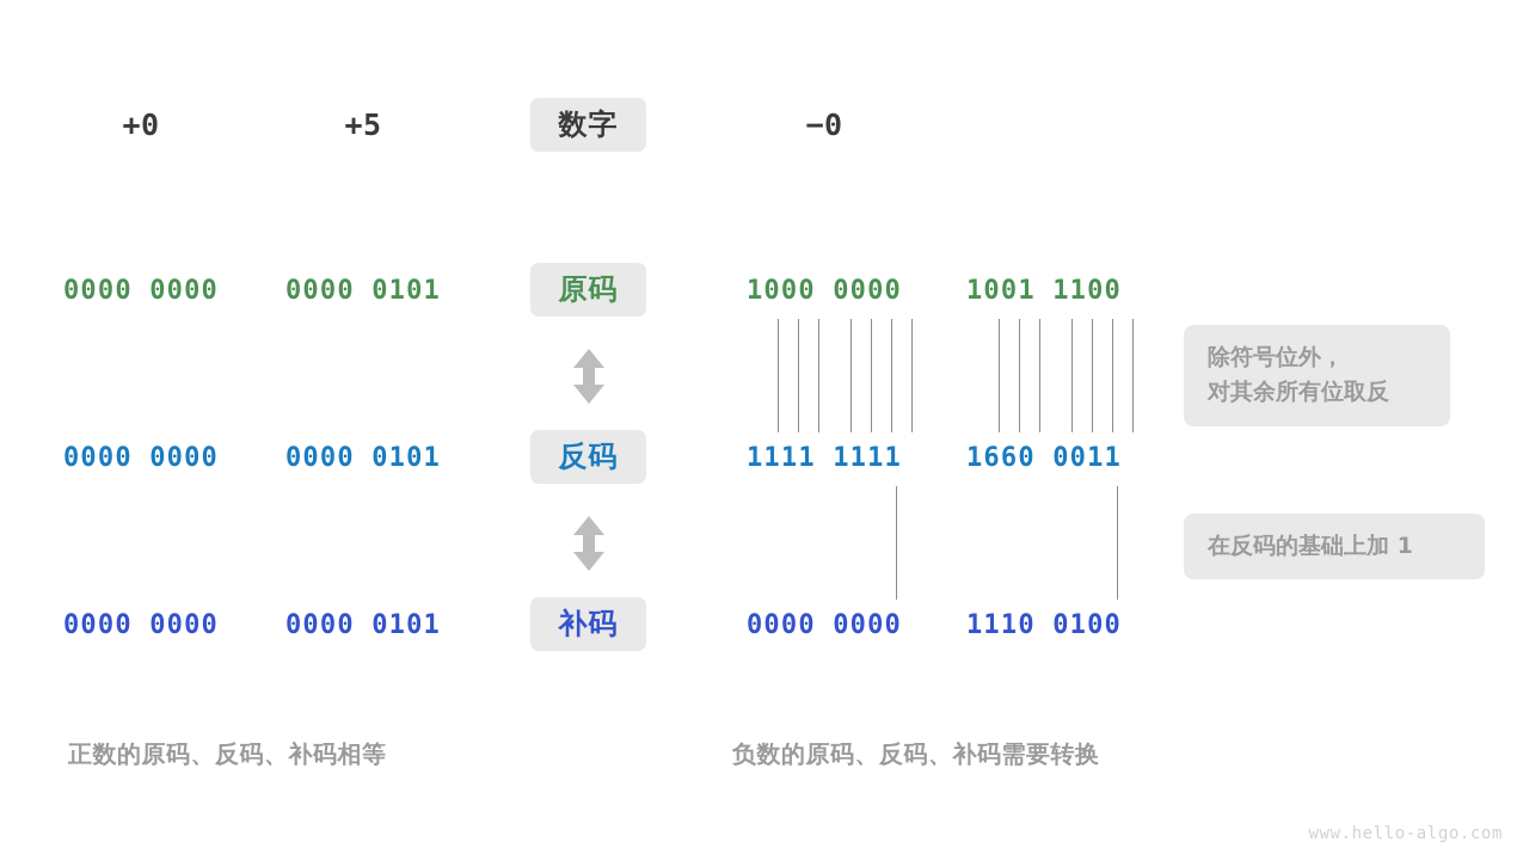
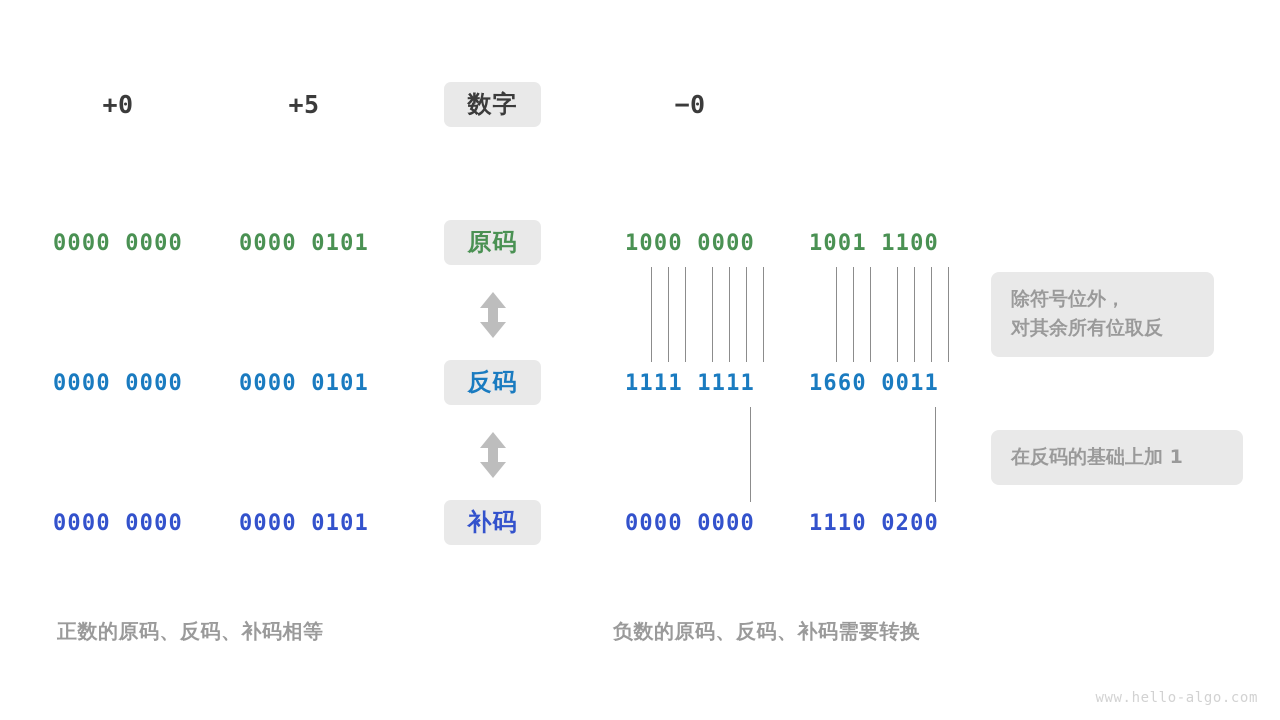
  +0
  +5
  数字
  −0
  0000 0000
  0000 0101
  原码
  1000 0000
  1001 1100
  0000 0000
  0000 0101
  反码
  1111 1111
  1660 0011
  0000 0000
  0000 0101
  补码
  0000 0000
- 1110 0100
+ 1110 0200
  除符号位外，
  对其余所有位取反
  在反码的基础上加 1
  正数的原码、反码、补码相等
  负数的原码、反码、补码需要转换
  www.hello-algo.com
